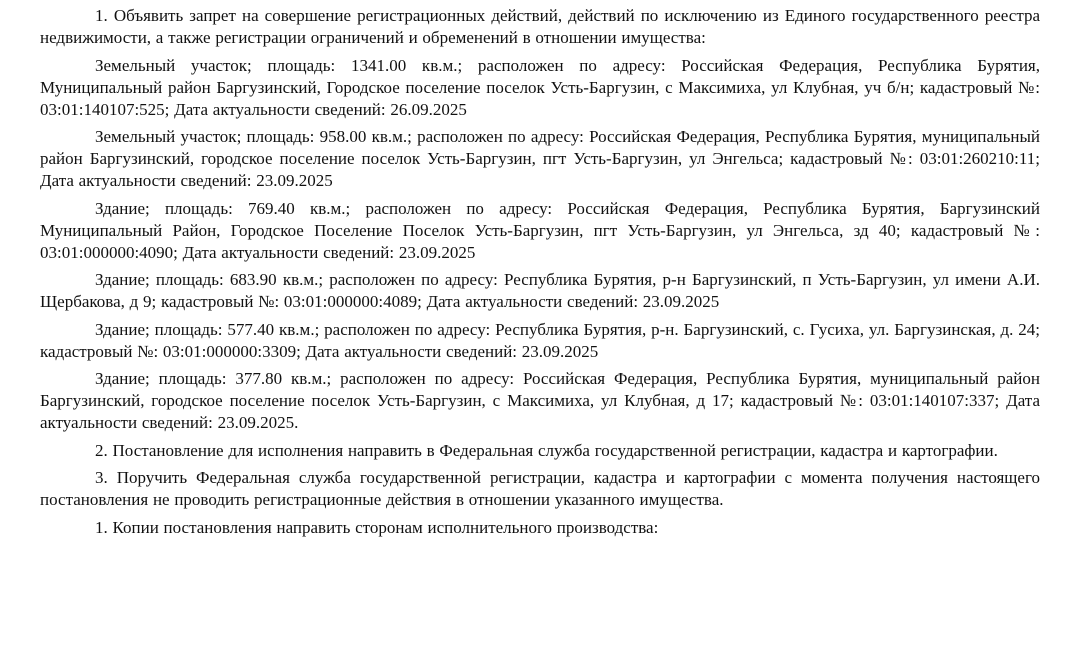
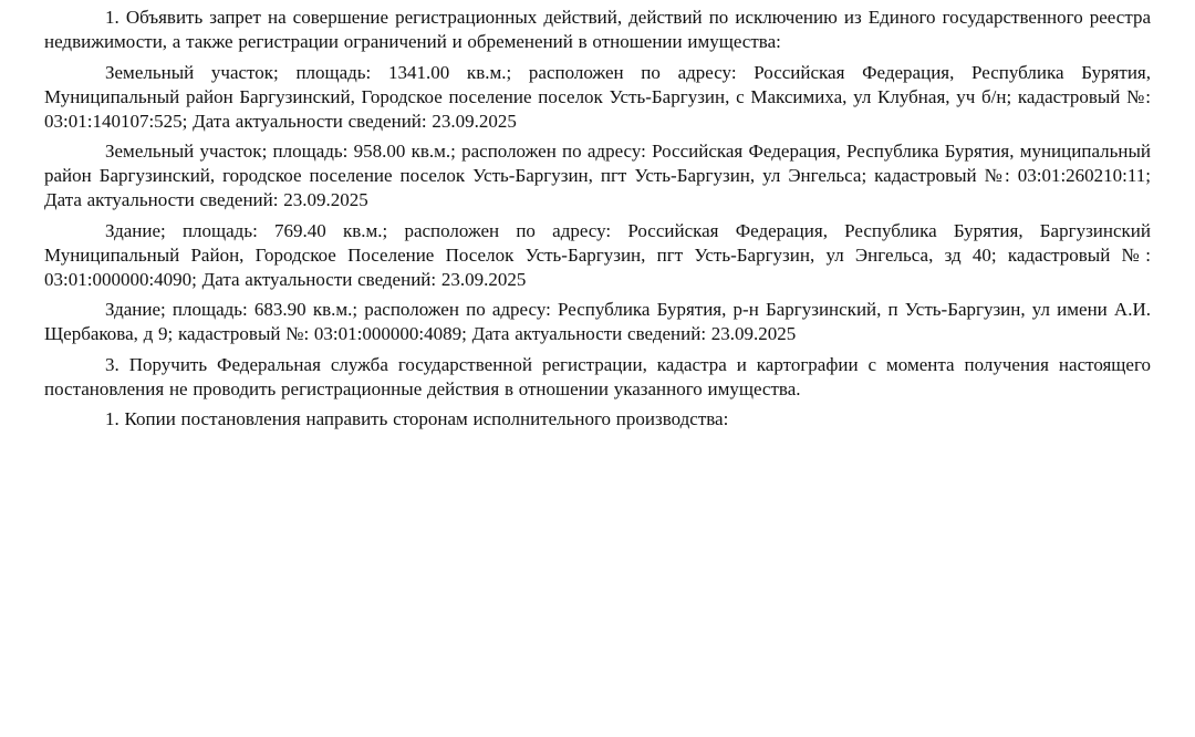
  1. Объявить запрет на совершение регистрационных действий, действий по исключению из Единого государственного реестра недвижимости, а также регистрации ограничений и обременений в отношении имущества:
- Земельный участок; площадь: 1341.00 кв.м.; расположен по адресу: Российская Федерация, Республика Бурятия, Муниципальный район Баргузинский, Городское поселение поселок Усть-Баргузин, с Максимиха, ул Клубная, уч б/н; кадастровый №: 03:01:140107:525; Дата актуальности сведений: 26.09.2025
+ Земельный участок; площадь: 1341.00 кв.м.; расположен по адресу: Российская Федерация, Республика Бурятия, Муниципальный район Баргузинский, Городское поселение поселок Усть-Баргузин, с Максимиха, ул Клубная, уч б/н; кадастровый №: 03:01:140107:525; Дата актуальности сведений: 23.09.2025
  Земельный участок; площадь: 958.00 кв.м.; расположен по адресу: Российская Федерация, Республика Бурятия, муниципальный район Баргузинский, городское поселение поселок Усть-Баргузин, пгт Усть-Баргузин, ул Энгельса; кадастровый №: 03:01:260210:11; Дата актуальности сведений: 23.09.2025
  Здание; площадь: 769.40 кв.м.; расположен по адресу: Российская Федерация, Республика Бурятия, Баргузинский Муниципальный Район, Городское Поселение Поселок Усть-Баргузин, пгт Усть-Баргузин, ул Энгельса, зд 40; кадастровый №: 03:01:000000:4090; Дата актуальности сведений: 23.09.2025
  Здание; площадь: 683.90 кв.м.; расположен по адресу: Республика Бурятия, р-н Баргузинский, п Усть-Баргузин, ул имени А.И. Щербакова, д 9; кадастровый №: 03:01:000000:4089; Дата актуальности сведений: 23.09.2025
- Здание; площадь: 577.40 кв.м.; расположен по адресу: Республика Бурятия, р-н. Баргузинский, с. Гусиха, ул. Баргузинская, д. 24; кадастровый №: 03:01:000000:3309; Дата актуальности сведений: 23.09.2025
- Здание; площадь: 377.80 кв.м.; расположен по адресу: Российская Федерация, Республика Бурятия, муниципальный район Баргузинский, городское поселение поселок Усть-Баргузин, с Максимиха, ул Клубная, д 17; кадастровый №: 03:01:140107:337; Дата актуальности сведений: 23.09.2025.
- 2. Постановление для исполнения направить в Федеральная служба государственной регистрации, кадастра и картографии.
  3. Поручить Федеральная служба государственной регистрации, кадастра и картографии с момента получения настоящего постановления не проводить регистрационные действия в отношении указанного имущества.
  1. Копии постановления направить сторонам исполнительного производства:
